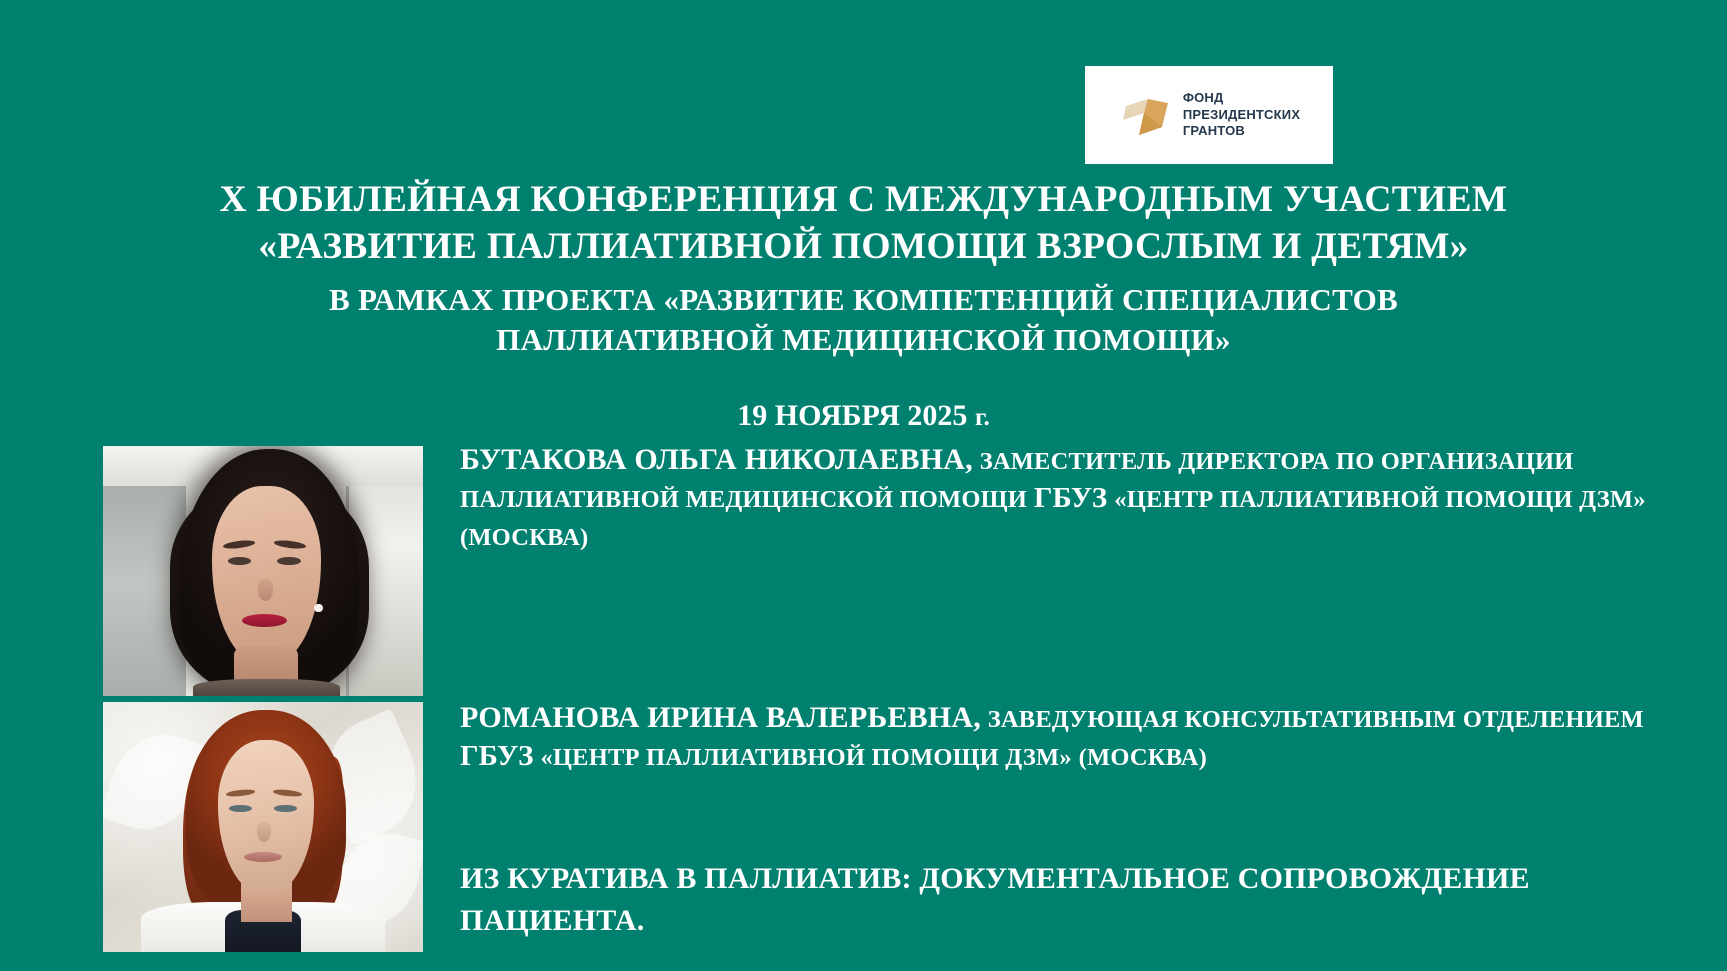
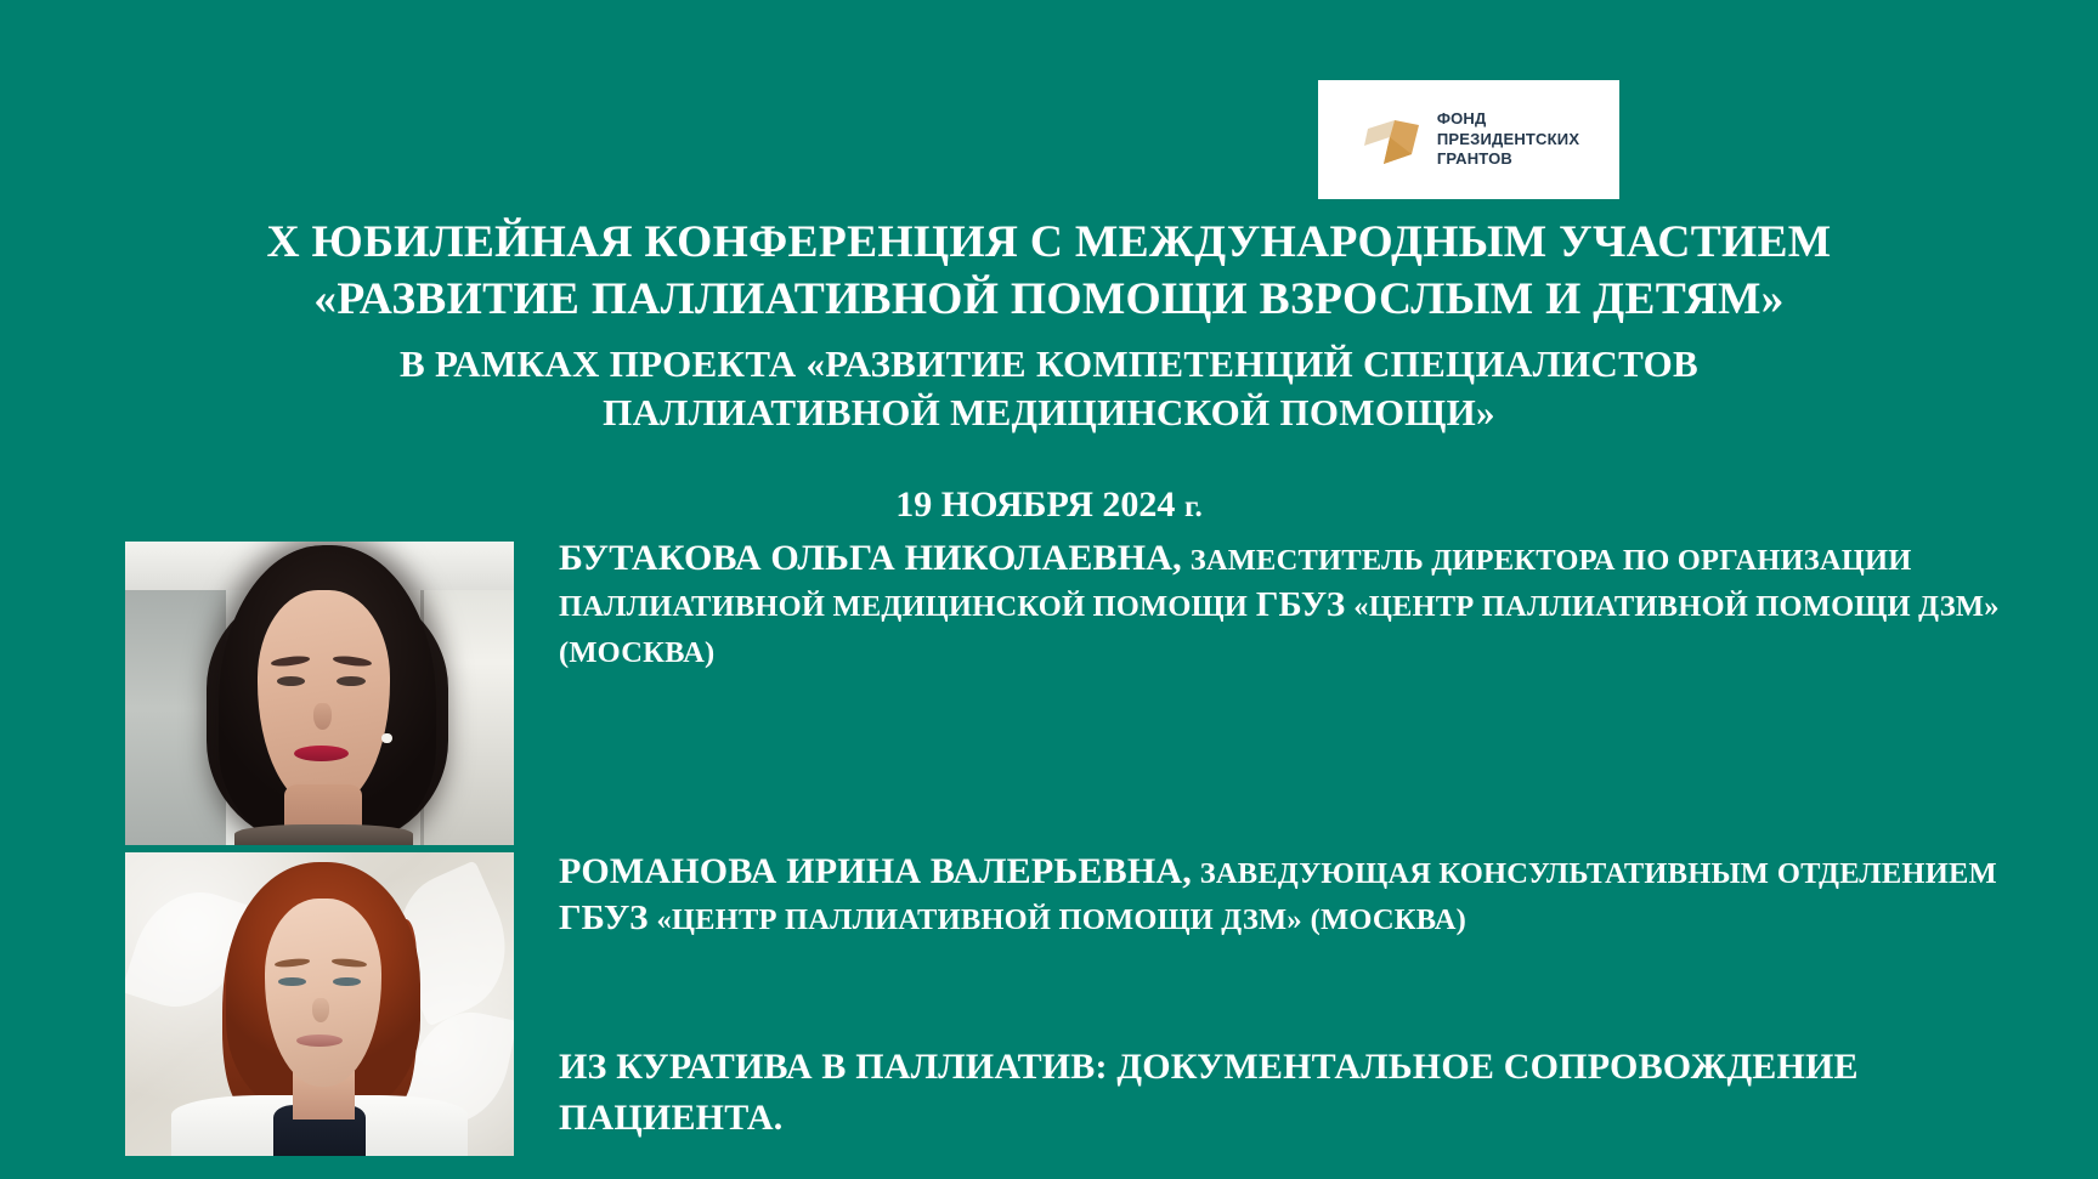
  ФОНД
  ПРЕЗИДЕНТСКИХ
  ГРАНТОВ
  X ЮБИЛЕЙНАЯ КОНФЕРЕНЦИЯ С МЕЖДУНАРОДНЫМ УЧАСТИЕМ
  «РАЗВИТИЕ ПАЛЛИАТИВНОЙ ПОМОЩИ ВЗРОСЛЫМ И ДЕТЯМ»
  В РАМКАХ ПРОЕКТА «РАЗВИТИЕ КОМПЕТЕНЦИЙ СПЕЦИАЛИСТОВ
  ПАЛЛИАТИВНОЙ МЕДИЦИНСКОЙ ПОМОЩИ»
- 19 НОЯБРЯ 2025 г.
+ 19 НОЯБРЯ 2024 г.
  БУТАКОВА ОЛЬГА НИКОЛАЕВНА, ЗАМЕСТИТЕЛЬ ДИРЕКТОРА ПО ОРГАНИЗАЦИИ ПАЛЛИАТИВНОЙ МЕДИЦИНСКОЙ ПОМОЩИ ГБУЗ «ЦЕНТР ПАЛЛИАТИВНОЙ ПОМОЩИ ДЗМ» (МОСКВА)
  РОМАНОВА ИРИНА ВАЛЕРЬЕВНА, ЗАВЕДУЮЩАЯ КОНСУЛЬТАТИВНЫМ ОТДЕЛЕНИЕМ ГБУЗ «ЦЕНТР ПАЛЛИАТИВНОЙ ПОМОЩИ ДЗМ» (МОСКВА)
  ИЗ КУРАТИВА В ПАЛЛИАТИВ: ДОКУМЕНТАЛЬНОЕ СОПРОВОЖДЕНИЕ
  ПАЦИЕНТА.
